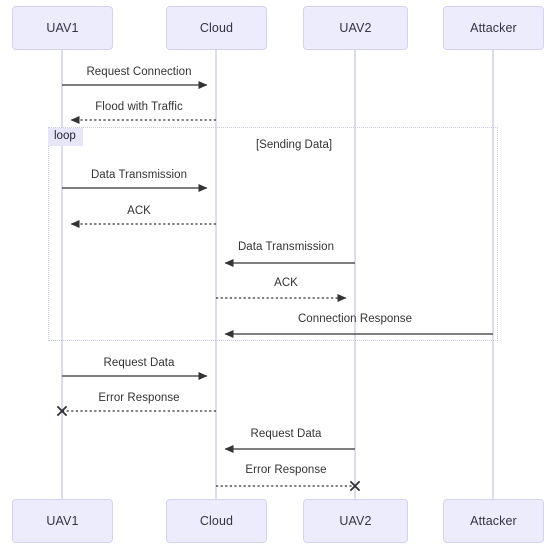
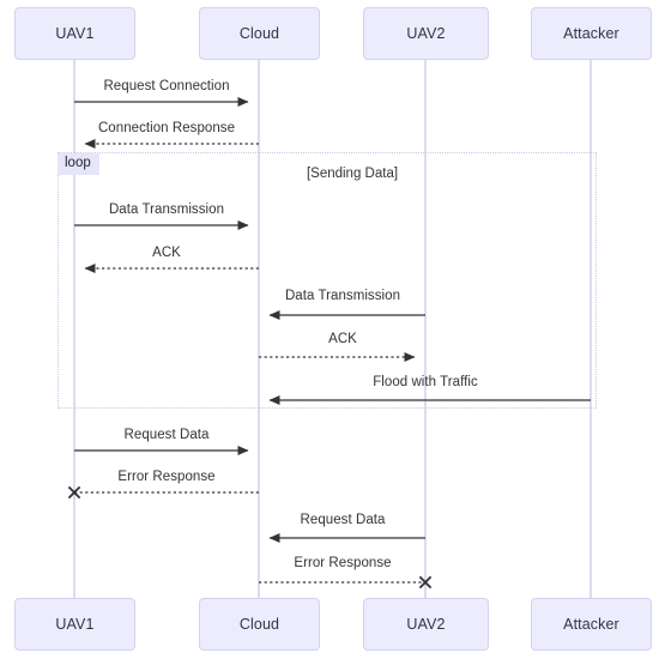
  loop
  [Sending Data]
  UAV1
  UAV1
  Cloud
  Cloud
  UAV2
  UAV2
  Attacker
  Attacker
  Request Connection
- Flood with Traffic
+ Connection Response
  Data Transmission
  ACK
  Data Transmission
  ACK
- Connection Response
+ Flood with Traffic
  Request Data
  Error Response
  Request Data
  Error Response
